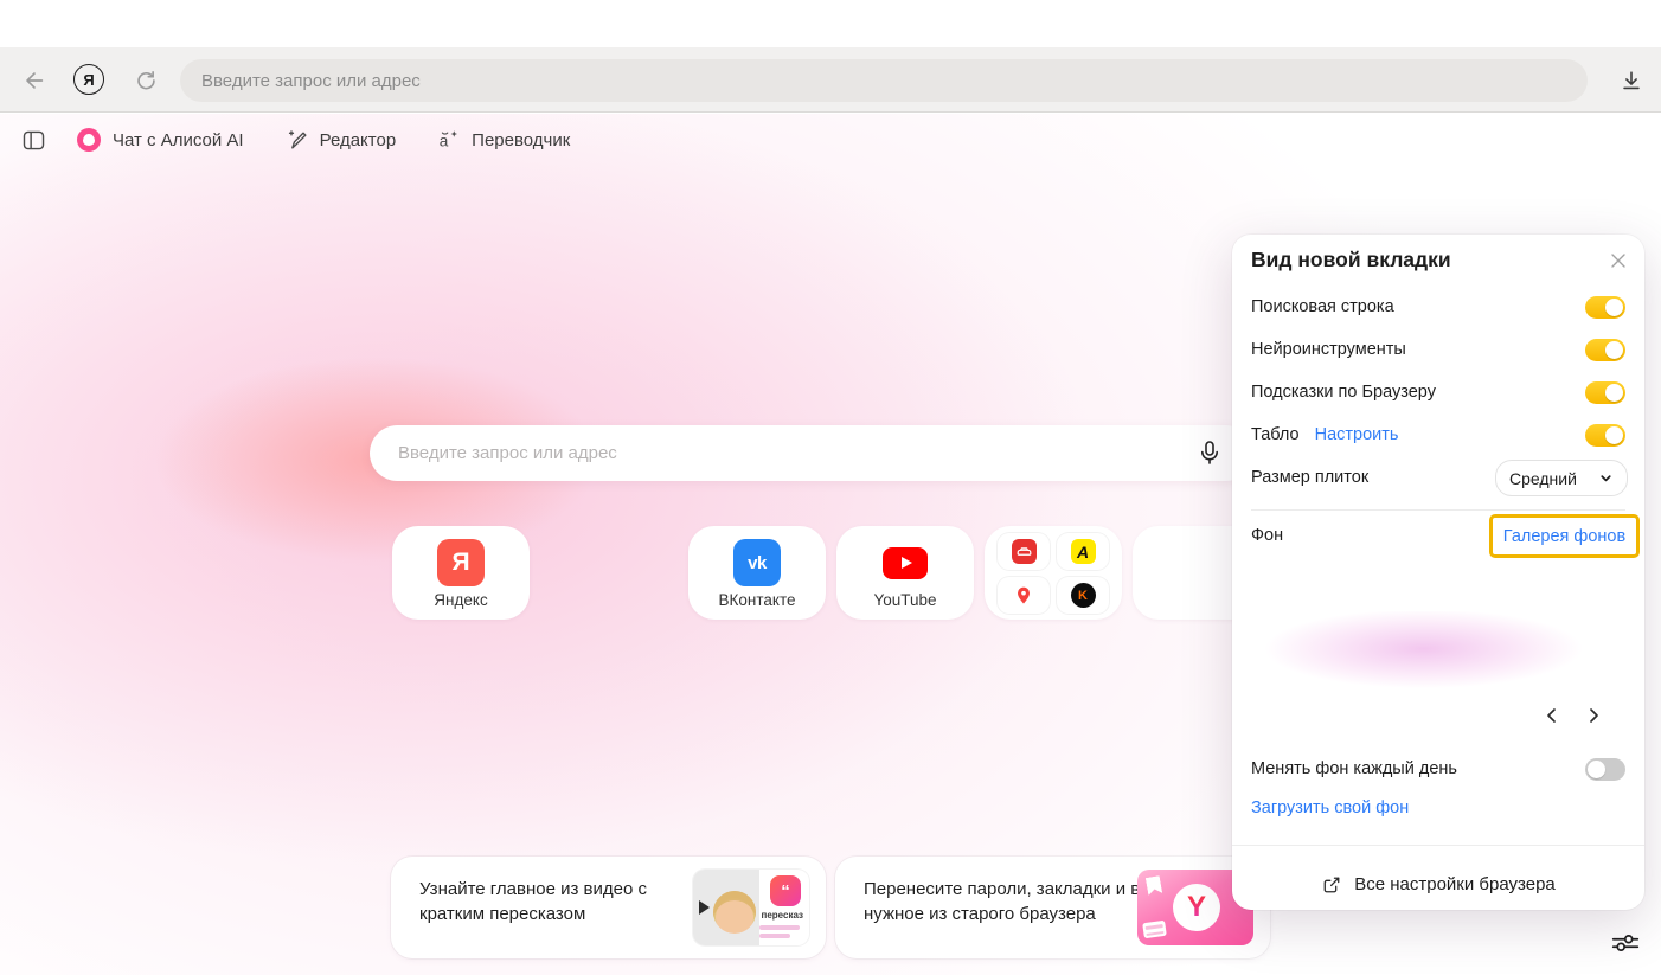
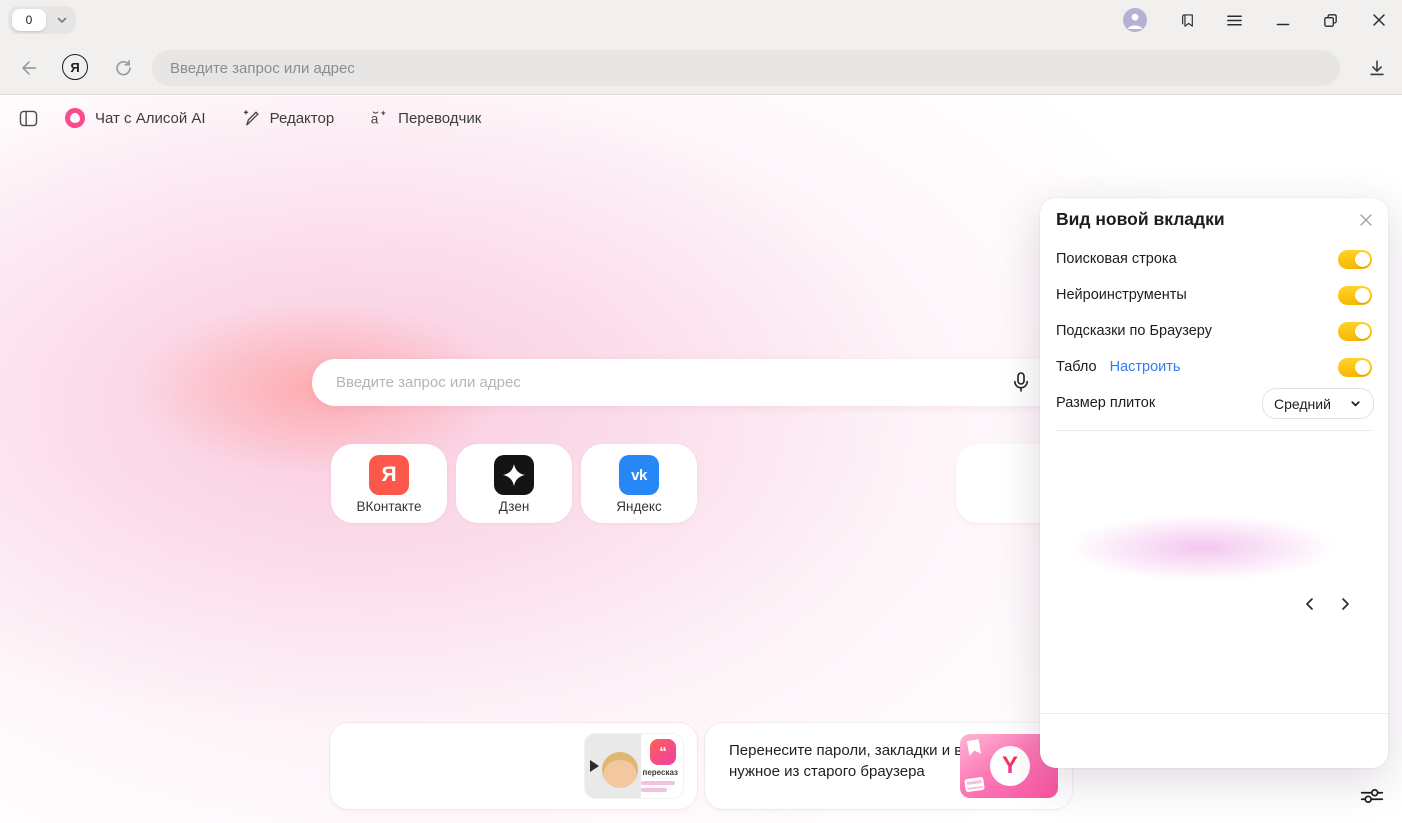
+ 0
  Я
  Введите запрос или адрес
  Чат с Алисой AI
  Редактор
  а
  Переводчик
  Введите запрос или адрес
  Я
- Яндекс
+ ВКонтакте
+ Дзен
  vk
- ВКонтакте
+ Яндекс
- YouTube
- A
- K
- Узнайте главное из видео с кратким пересказом
  “
  пересказ
  Перенесите пароли, закладки и в нужное из старого браузера
  Y
  Вид новой вкладки
  Поисковая строка
  Нейроинструменты
  Подсказки по Браузеру
  Табло
  Настроить
  Размер плиток
  Средний
- Фон
- Галерея фонов
- Менять фон каждый день
- Загрузить свой фон
- Все настройки браузера
